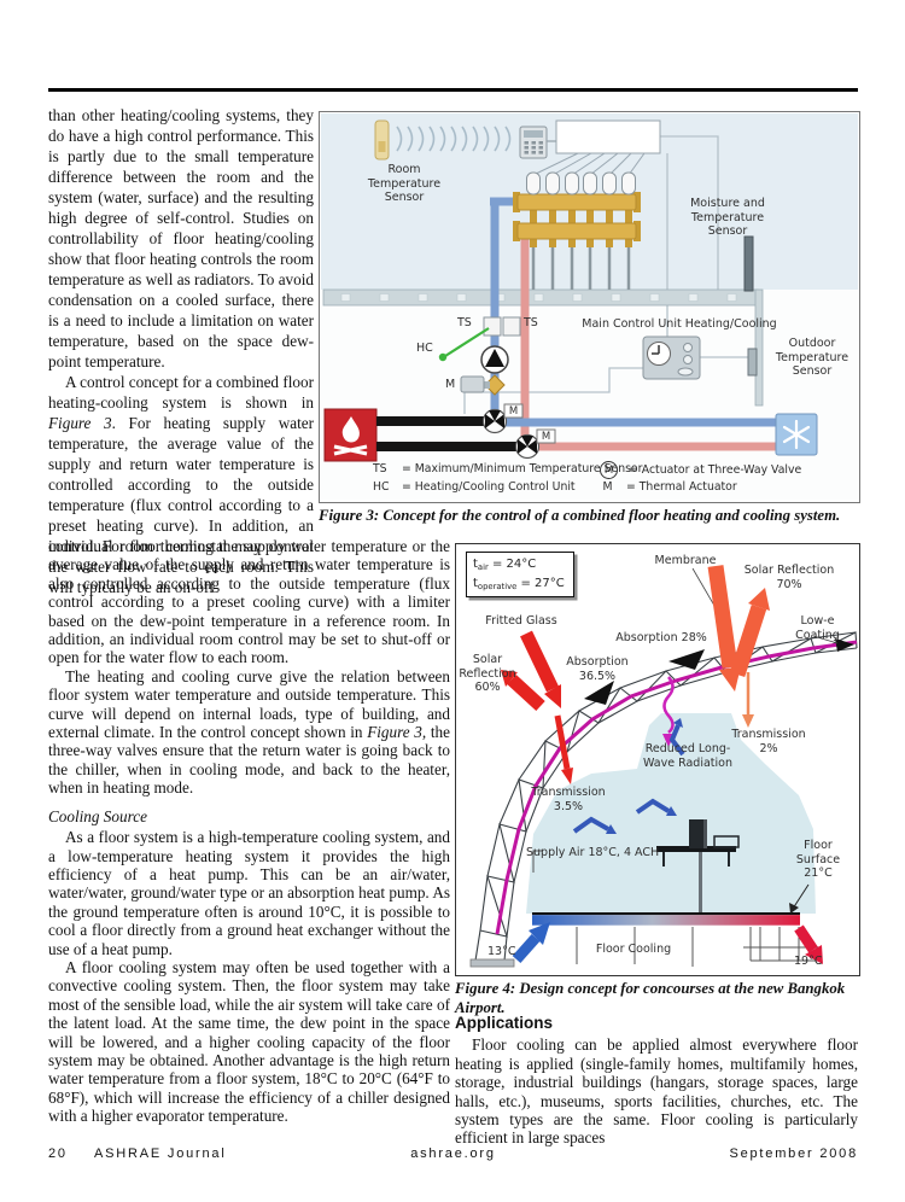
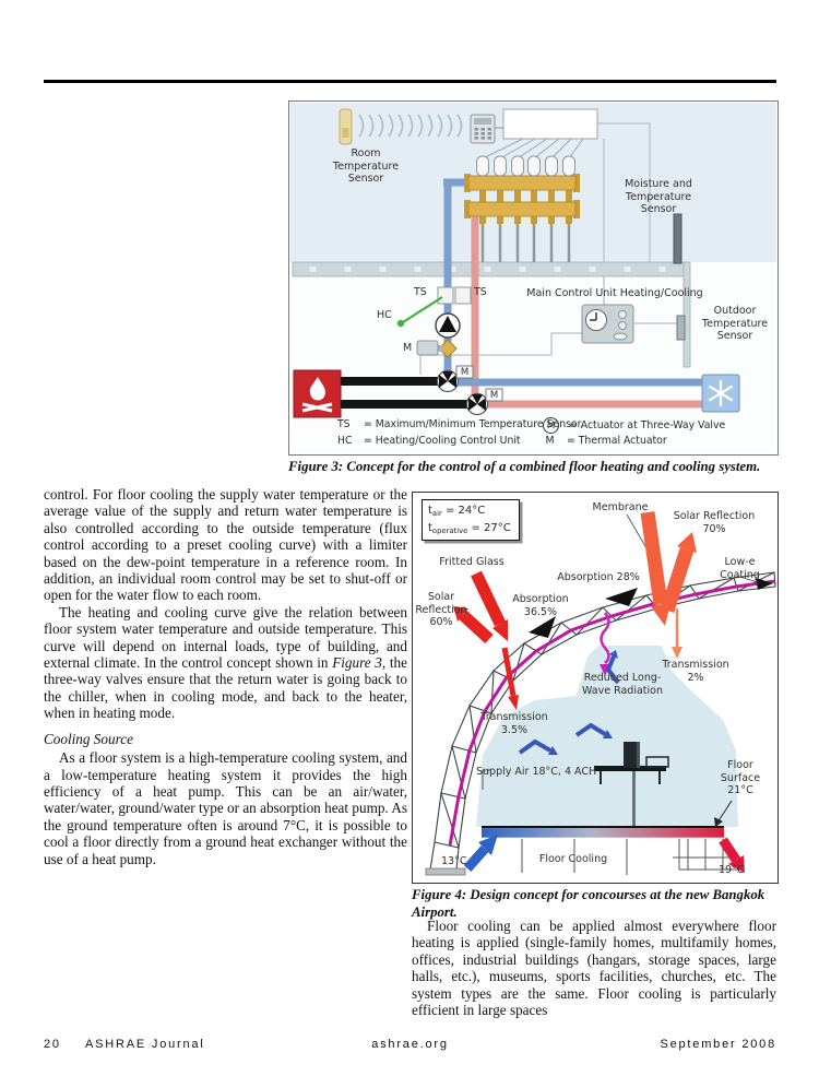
- than other heating/cooling systems, they do have a high control performance. This is partly due to the small temperature difference between the room and the system (water, surface) and the resulting high degree of self-control. Studies on controllability of floor heating/cooling show that floor heating controls the room temperature as well as radiators. To avoid condensation on a cooled surface, there is a need to include a limitation on water temperature, based on the space dew-point temperature.
- A control concept for a combined floor heating-cooling system is shown in Figure 3. For heating supply water temperature, the average value of the supply and return water temperature is controlled according to the outside temperature (flux control according to a preset heating curve). In addition, an individual room thermostat may control the water flow rate to each room. This will typically be an on-off
  Room
  Temperature
  Sensor
  Moisture and
  Temperature
  Sensor
  Main Control Unit Heating/Cooling
  Outdoor
  Temperature
  Sensor
  TS
  TS
  HC
  M
  M
  M
  TS
  = Maximum/Minimum Temperature Sensor
  HC
  = Heating/Cooling Control Unit
  M
  = Actuator at Three-Way Valve
  M
  = Thermal Actuator
  Figure 3: Concept for the control of a combined floor heating and cooling system.
  control. For floor cooling the supply water temperature or the average value of the supply and return water temperature is also controlled according to the outside temperature (flux control according to a preset cooling curve) with a limiter based on the dew-point temperature in a reference room. In addition, an individual room control may be set to shut-off or open for the water flow to each room.
  The heating and cooling curve give the relation between floor system water temperature and outside temperature. This curve will depend on internal loads, type of building, and external climate. In the control concept shown in Figure 3, the three-way valves ensure that the return water is going back to the chiller, when in cooling mode, and back to the heater, when in heating mode.
  Cooling Source
- As a floor system is a high-temperature cooling system, and a low-temperature heating system it provides the high efficiency of a heat pump. This can be an air/water, water/water, ground/water type or an absorption heat pump. As the ground temperature often is around 10°C, it is possible to cool a floor directly from a ground heat exchanger without the use of a heat pump.
+ As a floor system is a high-temperature cooling system, and a low-temperature heating system it provides the high efficiency of a heat pump. This can be an air/water, water/water, ground/water type or an absorption heat pump. As the ground temperature often is around 7°C, it is possible to cool a floor directly from a ground heat exchanger without the use of a heat pump.
- A floor cooling system may often be used together with a convective cooling system. Then, the floor system may take most of the sensible load, while the air system will take care of the latent load. At the same time, the dew point in the space will be lowered, and a higher cooling capacity of the floor system may be obtained. Another advantage is the high return water temperature from a floor system, 18°C to 20°C (64°F to 68°F), which will increase the efficiency of a chiller designed with a higher evaporator temperature.
  tair = 24°C
  toperative = 27°C
  Membrane
  Solar Reflection
  70%
  Fritted Glass
  Absorption 28%
  Low-e
  Coating
  Solar
  Reflection
  60%
  Absorption
  36.5%
  Transmission
  2%
  Reduced Long-
  Wave Radiation
  Transmission
  3.5%
  Supply Air 18°C, 4 ACH
  Floor
  Surface
  21°C
  13°C
  Floor Cooling
  19°C
  Figure 4: Design concept for concourses at the new Bangkok Airport.
- Applications
- Floor cooling can be applied almost everywhere floor heating is applied (single-family homes, multifamily homes, storage, industrial buildings (hangars, storage spaces, large halls, etc.), museums, sports facilities, churches, etc. The system types are the same. Floor cooling is particularly efficient in large spaces
+ Floor cooling can be applied almost everywhere floor heating is applied (single-family homes, multifamily homes, offices, industrial buildings (hangars, storage spaces, large halls, etc.), museums, sports facilities, churches, etc. The system types are the same. Floor cooling is particularly efficient in large spaces
  20
  ASHRAE Journal
  ashrae.org
  September 2008
